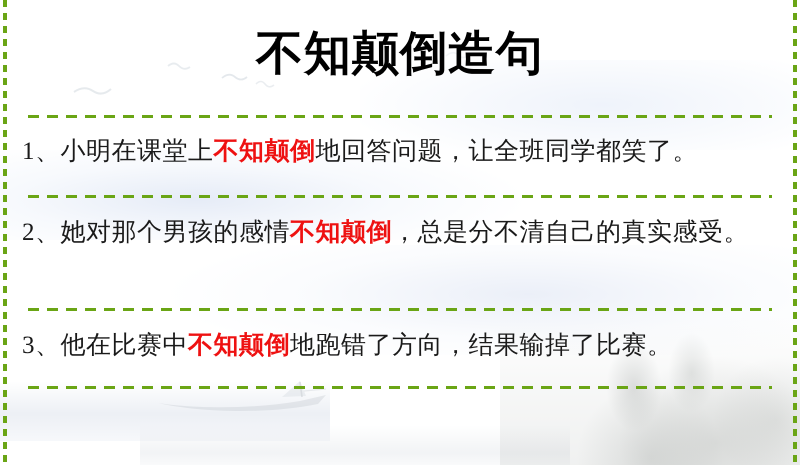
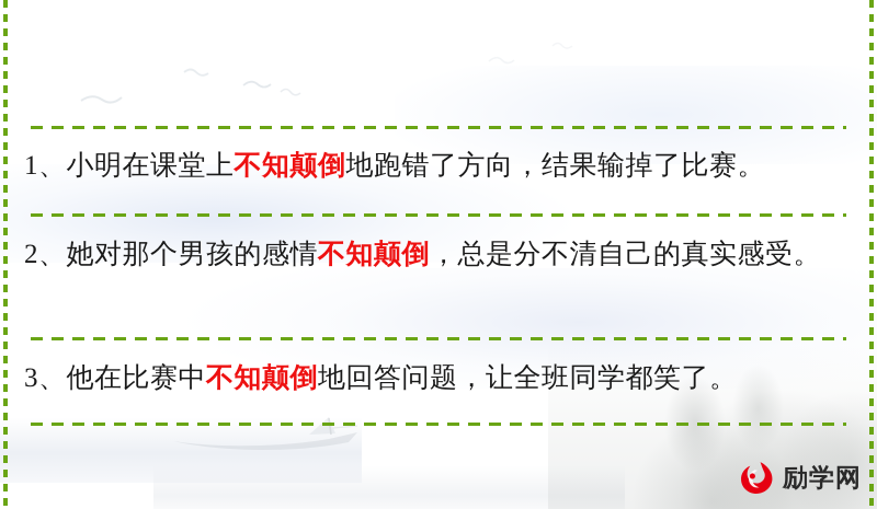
- 不知颠倒造句
- 1、小明在课堂上不知颠倒地回答问题，让全班同学都笑了。
+ 1、小明在课堂上不知颠倒地跑错了方向，结果输掉了比赛。
  2、她对那个男孩的感情不知颠倒，总是分不清自己的真实感受。
- 3、他在比赛中不知颠倒地跑错了方向，结果输掉了比赛。
+ 3、他在比赛中不知颠倒地回答问题，让全班同学都笑了。
+ 励学网
